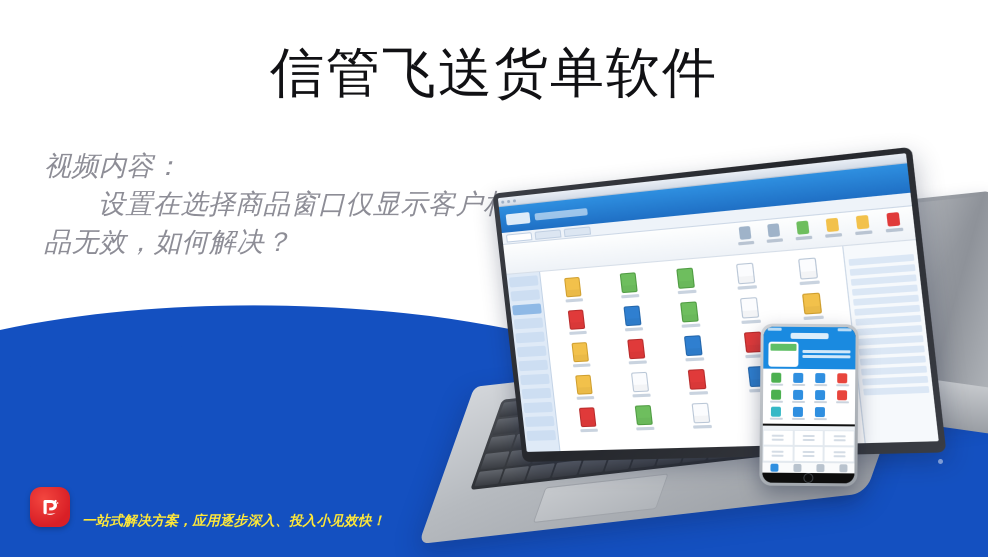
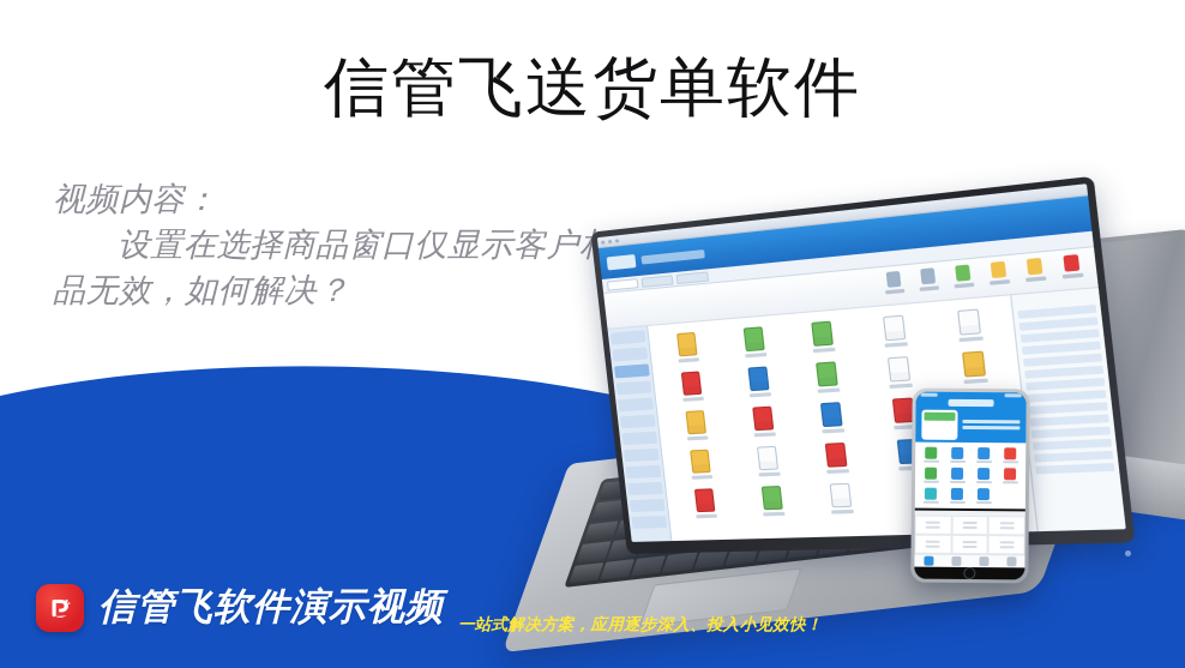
  信管飞送货单软件
  视频内容：
  设置在选择商品窗口仅显示客户品无效，如何解决？
+ 信管飞软件演示视频
  一站式解决方案，应用逐步深入、投入小见效快！
